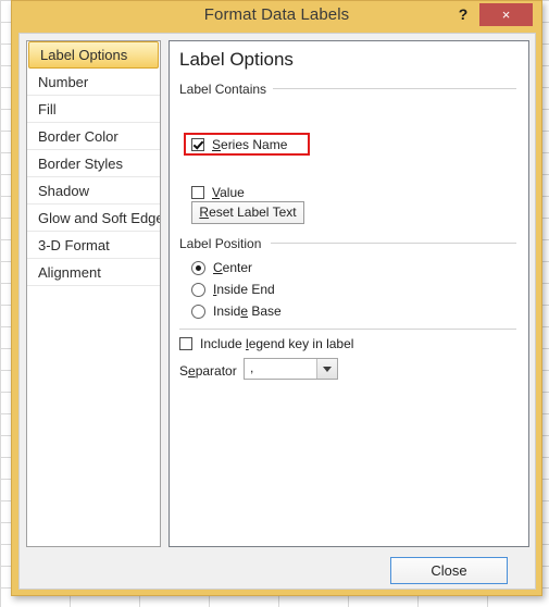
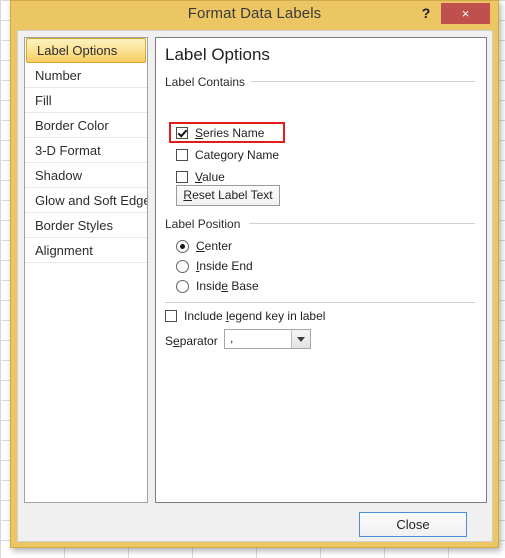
  Format Data Labels
  ?
  ×
  Label Options
  Number
  Fill
  Border Color
- Border Styles
+ 3-D Format
  Shadow
  Glow and Soft Edg
- 3-D Format
+ Border Styles
  Alignment
  Label Options
  Label Contains
  Series Name
+ Category Name
  Value
  Reset Label Text
  Label Position
  Center
  Inside End
  Inside Base
  Include legend key in label
  Separator
  ,
  Close
